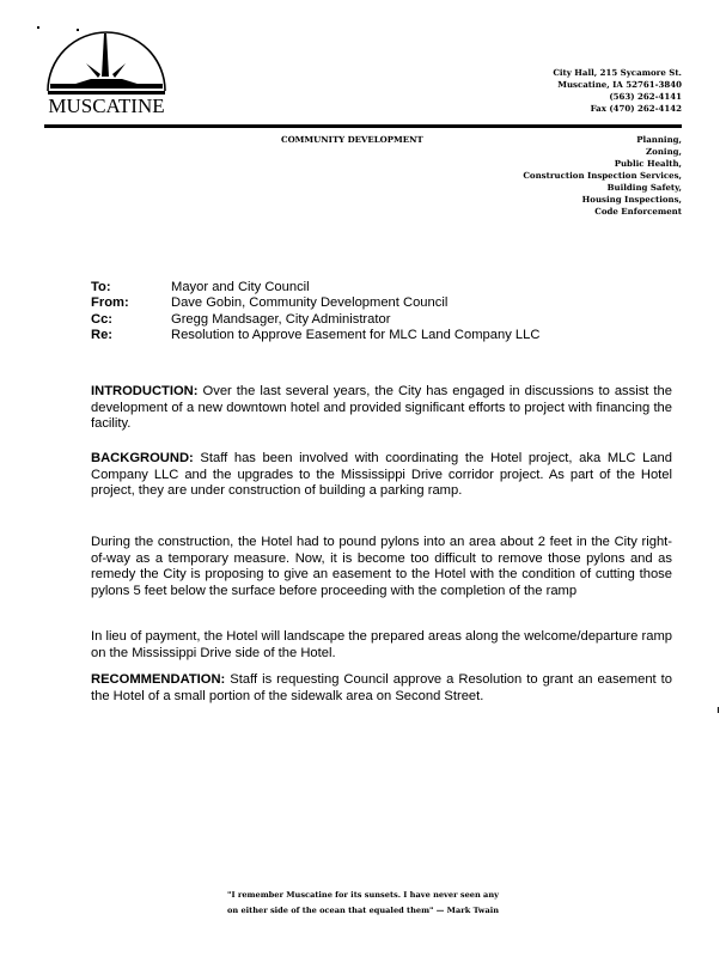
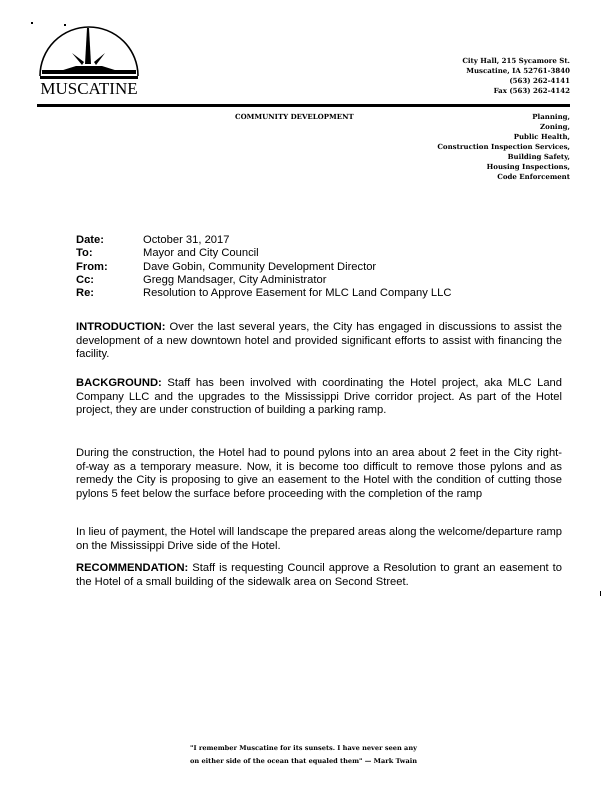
  MUSCATINE
  City Hall, 215 Sycamore St.
  Muscatine, IA 52761-3840
  (563) 262-4141
- Fax (470) 262-4142
+ Fax (563) 262-4142
  COMMUNITY DEVELOPMENT
  Planning,
  Zoning,
  Public Health,
  Construction Inspection Services,
  Building Safety,
  Housing Inspections,
  Code Enforcement
+ Date:
+ October 31, 2017
  To:
  Mayor and City Council
  From:
- Dave Gobin, Community Development Council
+ Dave Gobin, Community Development Director
  Cc:
  Gregg Mandsager, City Administrator
  Re:
  Resolution to Approve Easement for MLC Land Company LLC
- INTRODUCTION: Over the last several years, the City has engaged in discussions to assist the development of a new downtown hotel and provided significant efforts to project with financing the facility.
+ INTRODUCTION: Over the last several years, the City has engaged in discussions to assist the development of a new downtown hotel and provided significant efforts to assist with financing the facility.
  BACKGROUND: Staff has been involved with coordinating the Hotel project, aka MLC Land Company LLC and the upgrades to the Mississippi Drive corridor project. As part of the Hotel project, they are under construction of building a parking ramp.
  During the construction, the Hotel had to pound pylons into an area about 2 feet in the City right-of-way as a temporary measure. Now, it is become too difficult to remove those pylons and as remedy the City is proposing to give an easement to the Hotel with the condition of cutting those pylons 5 feet below the surface before proceeding with the completion of the ramp
  In lieu of payment, the Hotel will landscape the prepared areas along the welcome/departure ramp on the Mississippi Drive side of the Hotel.
- RECOMMENDATION: Staff is requesting Council approve a Resolution to grant an easement to the Hotel of a small portion of the sidewalk area on Second Street.
+ RECOMMENDATION: Staff is requesting Council approve a Resolution to grant an easement to the Hotel of a small building of the sidewalk area on Second Street.
  "I remember Muscatine for its sunsets. I have never seen any
  on either side of the ocean that equaled them" — Mark Twain
